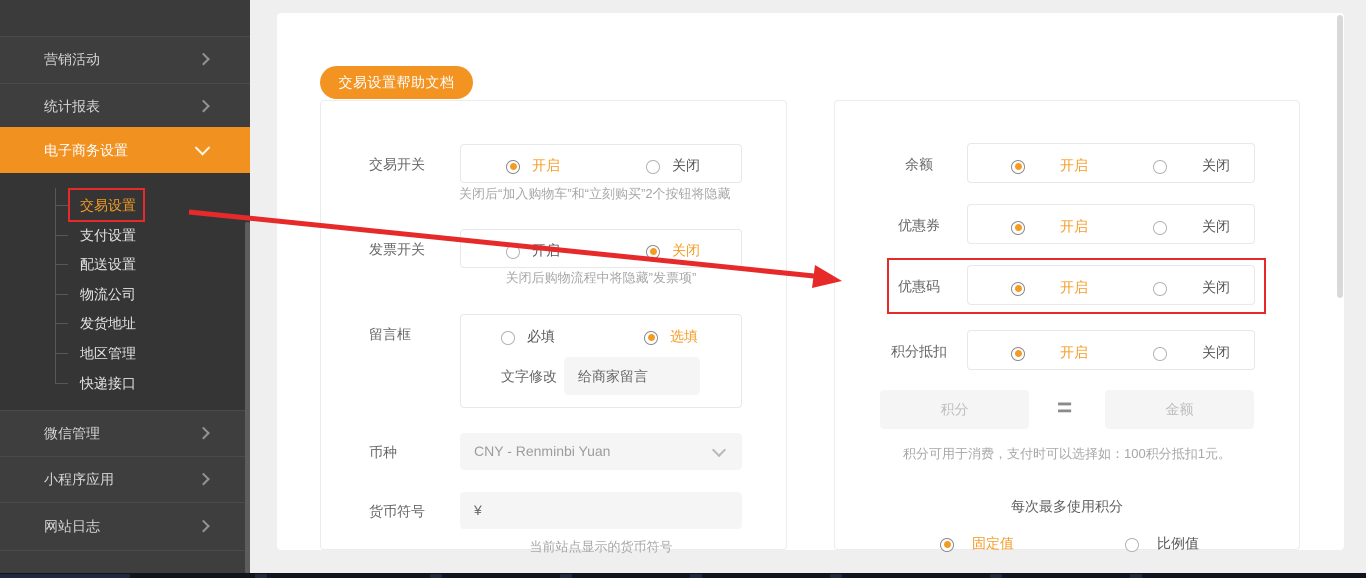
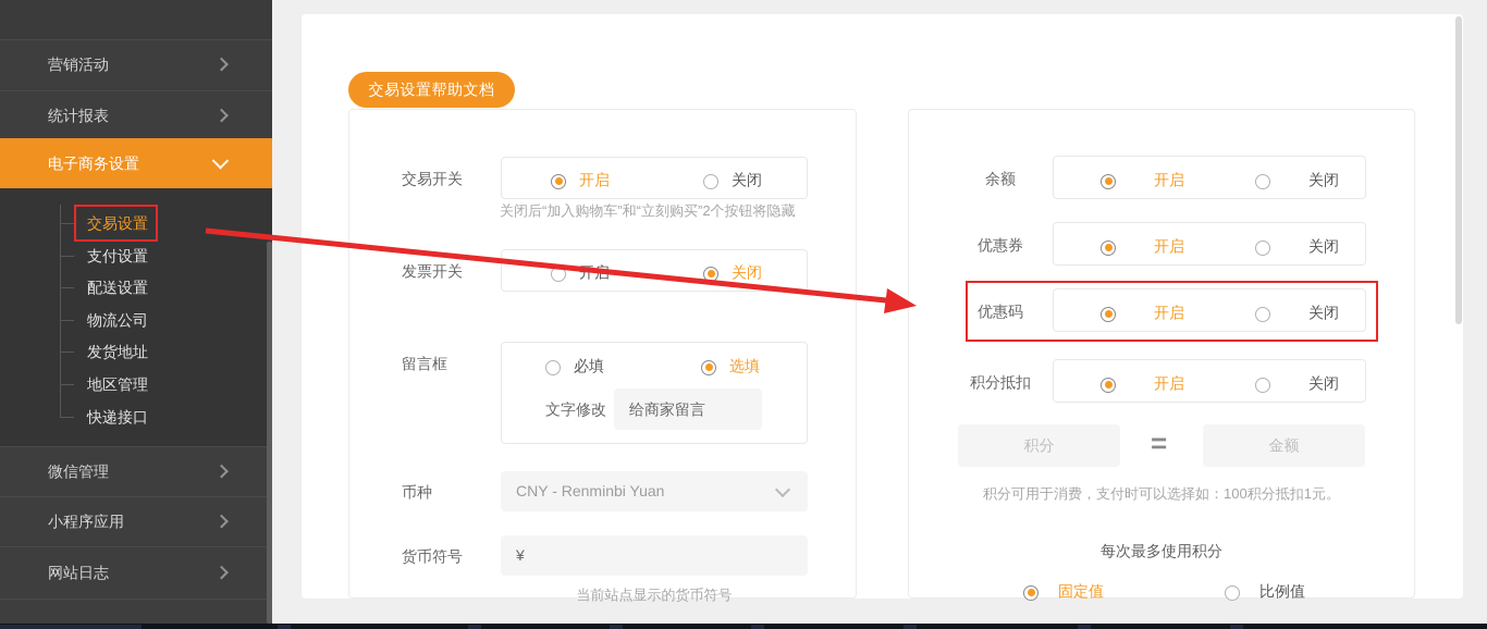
  营销活动
  统计报表
  电子商务设置
  交易设置
  支付设置
  配送设置
  物流公司
  发货地址
  地区管理
  快递接口
  微信管理
  小程序应用
  网站日志
  交易设置帮助文档
  交易开关
  开启
  关闭
  关闭后“加入购物车”和“立刻购买”2个按钮将隐藏
  发票开关
  关闭
- 关闭后购物流程中将隐藏”发票项”
  留言框
  必填
  选填
  文字修改
  给商家留言
  币种
  CNY - Renminbi Yuan
  货币符号
  ¥
  当前站点显示的货币符号
  余额
  开启
  关闭
  优惠券
  开启
  关闭
  优惠码
  开启
  关闭
  积分抵扣
  开启
  关闭
  积分
  =
  金额
  积分可用于消费，支付时可以选择如：100积分抵扣1元。
  每次最多使用积分
  固定值
  比例值
